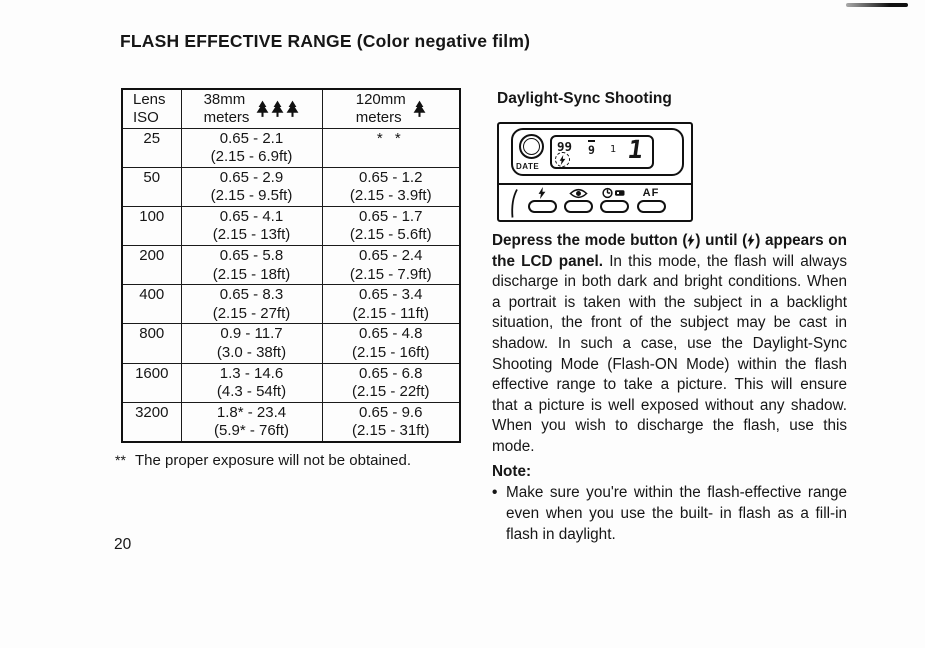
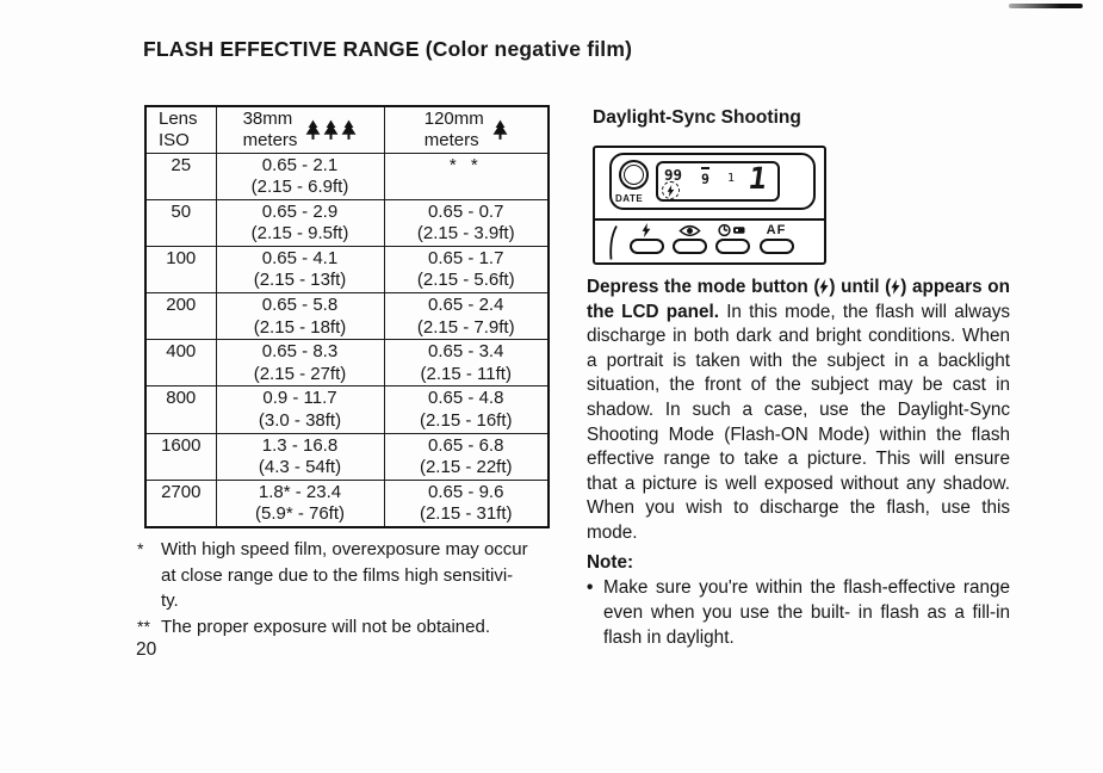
  FLASH EFFECTIVE RANGE (Color negative film)
  Lens ISO	38mm meters	120mm meters
  25	0.65 - 2.1 (2.15 - 6.9ft)	* *
- 50	0.65 - 2.9 (2.15 - 9.5ft)	0.65 - 1.2 (2.15 - 3.9ft)
+ 50	0.65 - 2.9 (2.15 - 9.5ft)	0.65 - 0.7 (2.15 - 3.9ft)
  100	0.65 - 4.1 (2.15 - 13ft)	0.65 - 1.7 (2.15 - 5.6ft)
  200	0.65 - 5.8 (2.15 - 18ft)	0.65 - 2.4 (2.15 - 7.9ft)
  400	0.65 - 8.3 (2.15 - 27ft)	0.65 - 3.4 (2.15 - 11ft)
  800	0.9 - 11.7 (3.0 - 38ft)	0.65 - 4.8 (2.15 - 16ft)
- 1600	1.3 - 14.6 (4.3 - 54ft)	0.65 - 6.8 (2.15 - 22ft)
+ 1600	1.3 - 16.8 (4.3 - 54ft)	0.65 - 6.8 (2.15 - 22ft)
- 3200	1.8* - 23.4 (5.9* - 76ft)	0.65 - 9.6 (2.15 - 31ft)
+ 2700	1.8* - 23.4 (5.9* - 76ft)	0.65 - 9.6 (2.15 - 31ft)
+ *
+ With high speed film, overexposure may occur
+ at close range due to the films high sensitivi-
+ ty.
  **
  The proper exposure will not be obtained.
  20
  Daylight-Sync Shooting
  DATE
  99
  9
  1
  AF
  Depress the mode button ( ) until ( ) appears on the LCD panel. In this mode, the flash will always discharge in both dark and bright conditions. When a portrait is taken with the subject in a backlight situation, the front of the subject may be cast in shadow. In such a case, use the Daylight-Sync Shooting Mode (Flash-ON Mode) within the flash effective range to take a picture. This will ensure that a picture is well exposed without any shadow. When you wish to discharge the flash, use this mode.
  Note:
  •
  Make sure you're within the flash-effective range even when you use the built- in flash as a fill-in flash in daylight.
